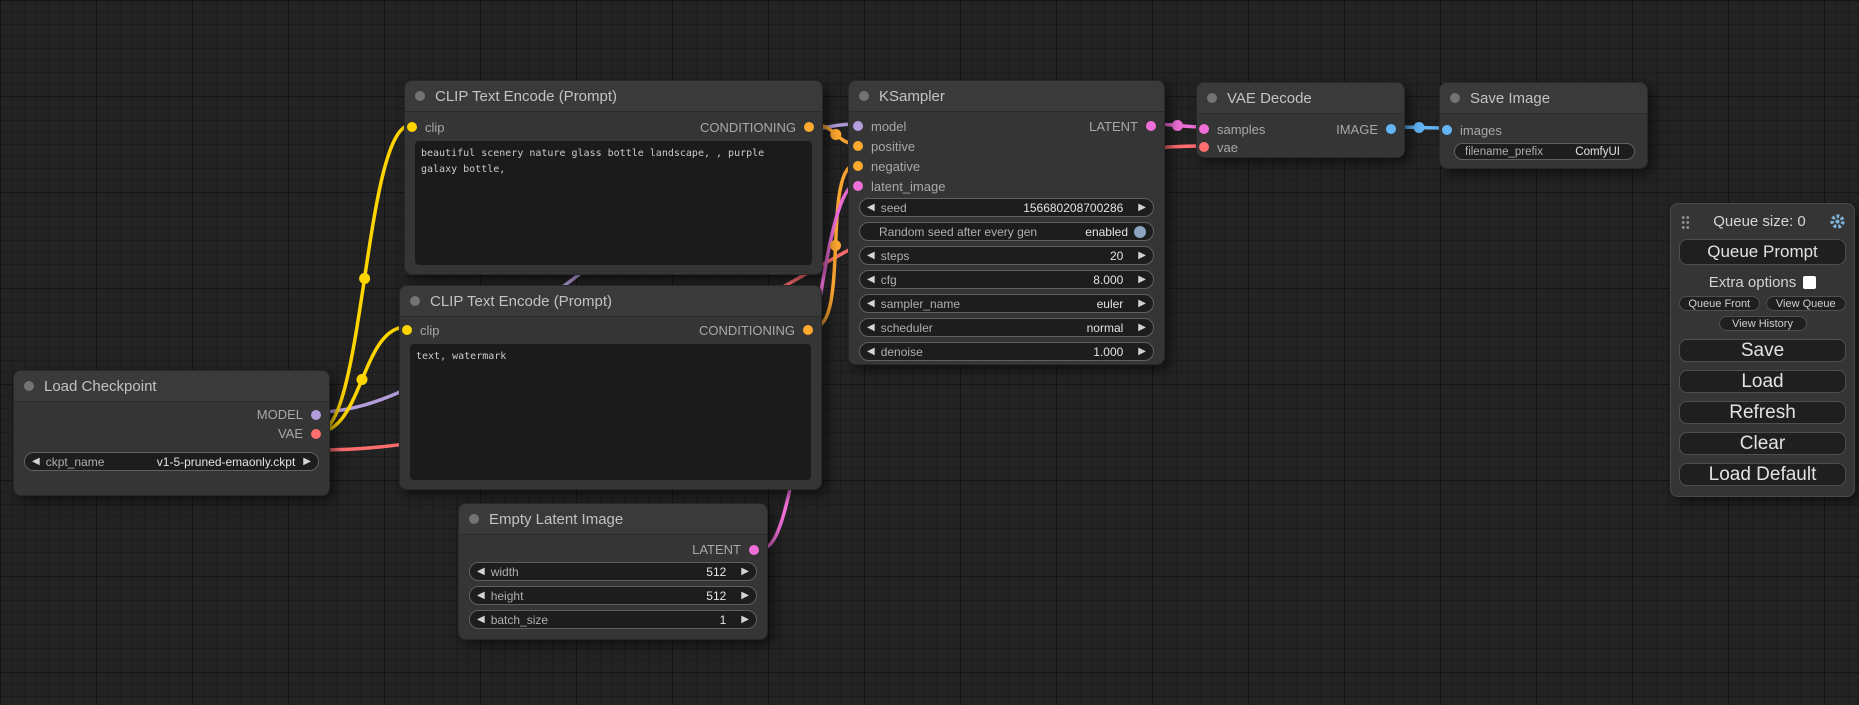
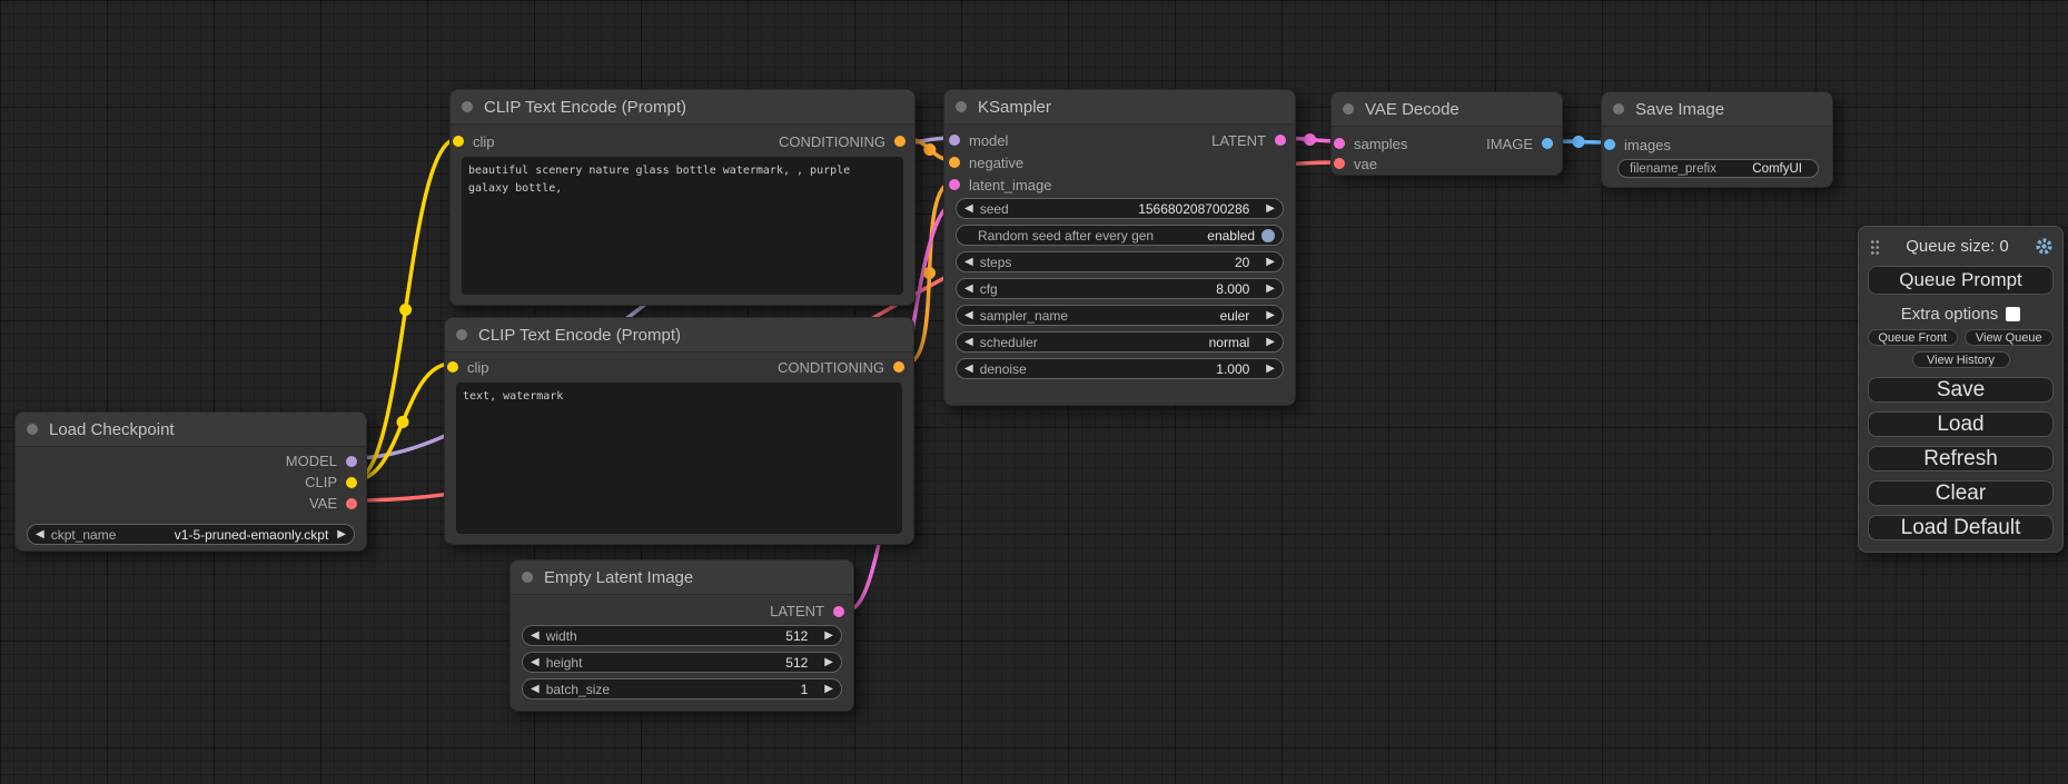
  Load Checkpoint
  MODEL
+ CLIP
  VAE
  ◀
  ckpt_name
  v1-5-pruned-emaonly.ckpt
  ▶
  CLIP Text Encode (Prompt)
  clip
  CONDITIONING
- beautiful scenery nature glass bottle landscape, , purple galaxy bottle,
+ beautiful scenery nature glass bottle watermark, , purple galaxy bottle,
  CLIP Text Encode (Prompt)
  clip
  CONDITIONING
  text, watermark
  KSampler
  model
  LATENT
- positive
  negative
  latent_image
  ◀
  seed
  156680208700286
  ▶
  Random seed after every gen
  enabled
  ◀
  steps
  20
  ▶
  ◀
  cfg
  8.000
  ▶
  ◀
  sampler_name
  euler
  ▶
  ◀
  scheduler
  normal
  ▶
  ◀
  denoise
  1.000
  ▶
  VAE Decode
  samples
  IMAGE
  vae
  Save Image
  images
  filename_prefix
  ComfyUI
  Empty Latent Image
  LATENT
  ◀
  width
  512
  ▶
  ◀
  height
  512
  ▶
  ◀
  batch_size
  1
  ▶
  Queue size: 0
  Queue Prompt
  Extra options
  Queue Front
  View Queue
  View History
  Save
  Load
  Refresh
  Clear
  Load Default
